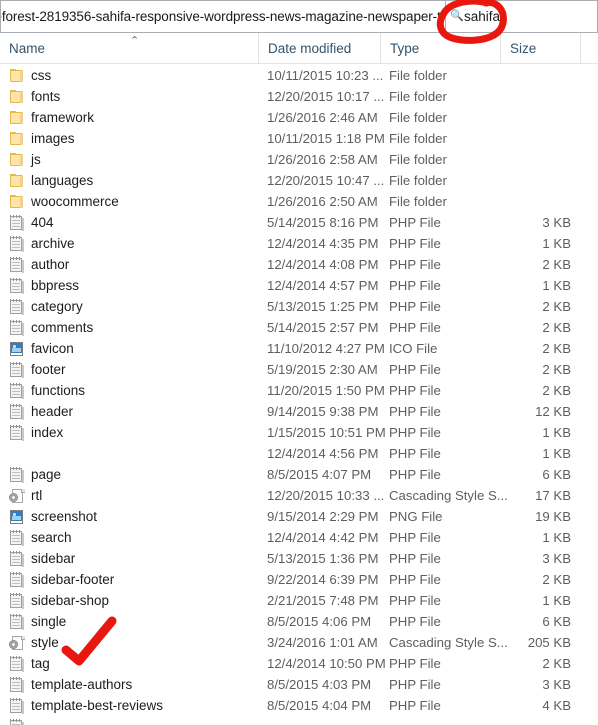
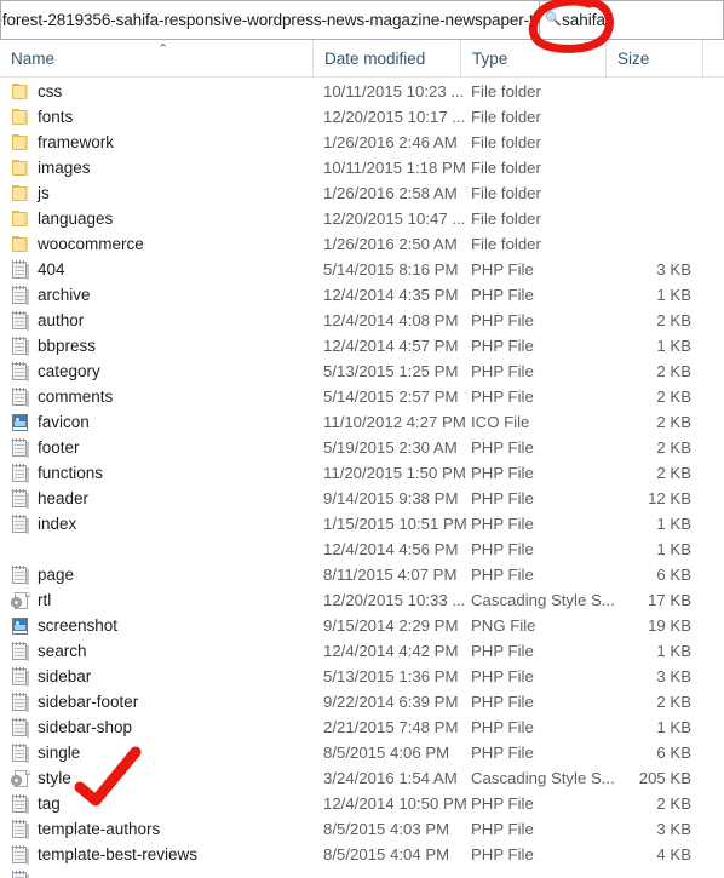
  forest-2819356-sahifa-responsive-wordpress-news-magazine-newspaper-
  🔍
  sahifa
  Name
  ⌃
  Date modified
  Type
  Size
  css
  10/11/2015 10:23 ..
  File folder
  fonts
  12/20/2015 10:17 ..
  File folder
  framework
  1/26/2016 2:46 AM
  File folder
  images
  10/11/2015 1:18 PM
  File folder
  js
  1/26/2016 2:58 AM
  File folder
  languages
  12/20/2015 10:47 ..
  File folder
  woocommerce
  1/26/2016 2:50 AM
  File folder
  404
  5/14/2015 8:16 PM
  PHP File
  3 KB
  archive
  12/4/2014 4:35 PM
  PHP File
  1 KB
  author
  12/4/2014 4:08 PM
  PHP File
  2 KB
  bbpress
  12/4/2014 4:57 PM
  PHP File
  1 KB
  category
  5/13/2015 1:25 PM
  PHP File
  2 KB
  comments
  5/14/2015 2:57 PM
  PHP File
  2 KB
  favicon
  11/10/2012 4:27 PM
  ICO File
  2 KB
  footer
  5/19/2015 2:30 AM
  PHP File
  2 KB
  functions
  11/20/2015 1:50 PM
  PHP File
  2 KB
  header
  9/14/2015 9:38 PM
  PHP File
  12 KB
  index
  1/15/2015 10:51 P
  PHP File
  1 KB
  12/4/2014 4:56 PM
  PHP File
  1 KB
  page
- 8/5/2015 4:07 PM
+ 8/11/2015 4:07 PM
  PHP File
  6 KB
  rtl
  12/20/2015 10:33 ..
  Cascading Style S.
  17 KB
  screenshot
  9/15/2014 2:29 PM
  PNG File
  19 KB
  search
  12/4/2014 4:42 PM
  PHP File
  1 KB
  sidebar
  5/13/2015 1:36 PM
  PHP File
  3 KB
  sidebar-footer
  9/22/2014 6:39 PM
  PHP File
  2 KB
  sidebar-shop
  2/21/2015 7:48 PM
  PHP File
  1 KB
  single
  8/5/2015 4:06 PM
  PHP File
  6 KB
  style
- 3/24/2016 1:01 AM
+ 3/24/2016 1:54 AM
  Cascading Style S.
  205 KB
  tag
  12/4/2014 10:50 P
  PHP File
  2 KB
  template-authors
  8/5/2015 4:03 PM
  PHP File
  3 KB
  template-best-reviews
  8/5/2015 4:04 PM
  PHP File
  4 KB
